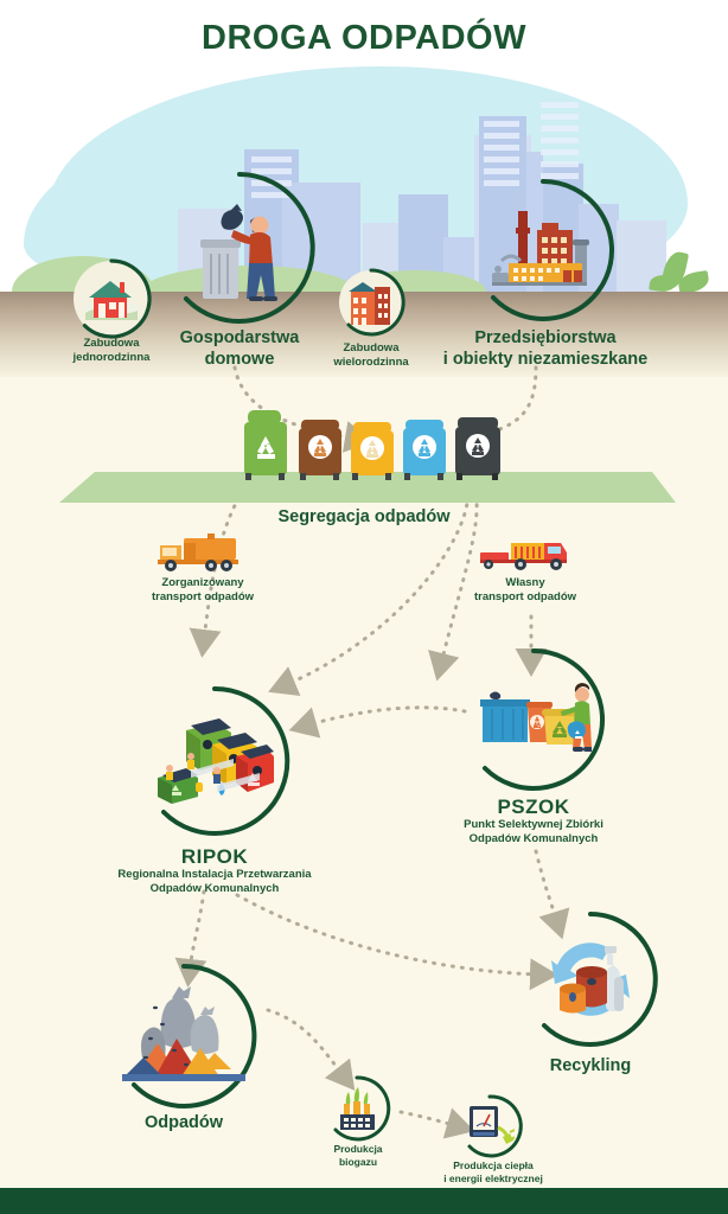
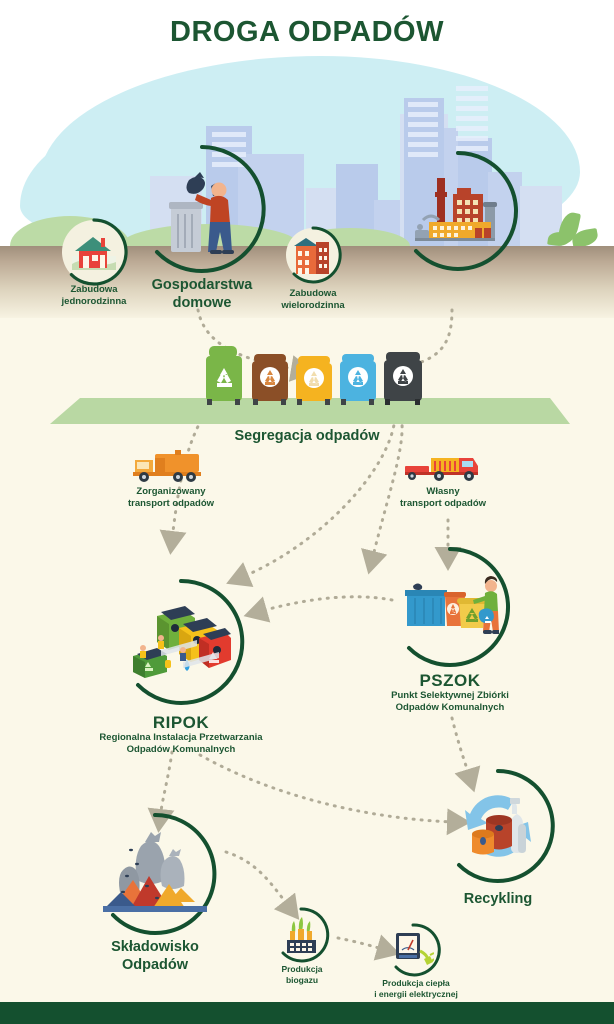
  DROGA ODPADÓW
  Zabudowa
  jednorodzinna
  Gospodarstwa
  domowe
  Zabudowa
  wielorodzinna
- Przedsiębiorstwa
- i obiekty niezamieszkane
  Segregacja odpadów
  Zorganizowany
  transport odpadów
  Własny
  transport odpadów
  RIPOK
  Regionalna Instalacja Przetwarzania
  Odpadów Komunalnych
  PSZOK
  Punkt Selektywnej Zbiórki
  Odpadów Komunalnych
  Recykling
+ Składowisko
  Odpadów
  Produkcja
  biogazu
  Produkcja ciepła
  i energii elektrycznej
